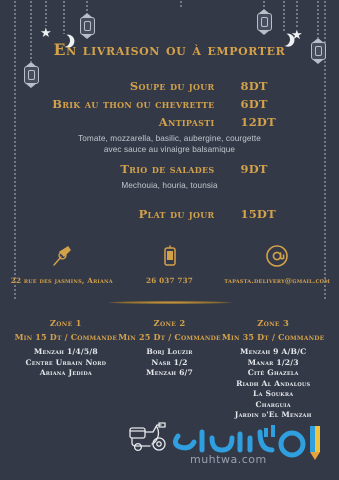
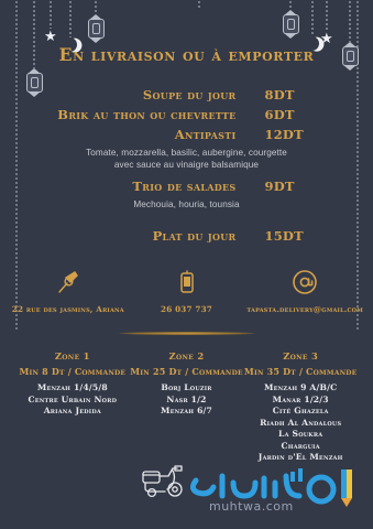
  ★
  ★
  En livraison ou à emporter
  Soupe du jour
  8DT
  Brik au thon ou chevrette
  6DT
  Antipasti
  12DT
  Tomate, mozzarella, basilic, aubergine, courgette
  avec sauce au vinaigre balsamique
  Trio de salades
  9DT
  Mechouia, houria, tounsia
  Plat du jour
  15DT
  22 rue des jasmins, Ariana
  26 037 737
  tapasta.delivery@gmail.com
  Zone 1
- Min 15 Dt / Commande
+ Min 8 Dt / Commande
  Menzah 1/4/5/8
  Centre Urbain Nord
  Ariana Jedida
  Zone 2
  Min 25 Dt / Commande
  Borj Louzir
  Nasr 1/2
  Menzah 6/7
  Zone 3
  Min 35 Dt / Commande
  Menzah 9 A/B/C
  Manar 1/2/3
  Cité Ghazela
  Riadh Al Andalous
  La Soukra
  Charguia
  Jardin d'El Menzah
  muhtwa.com
